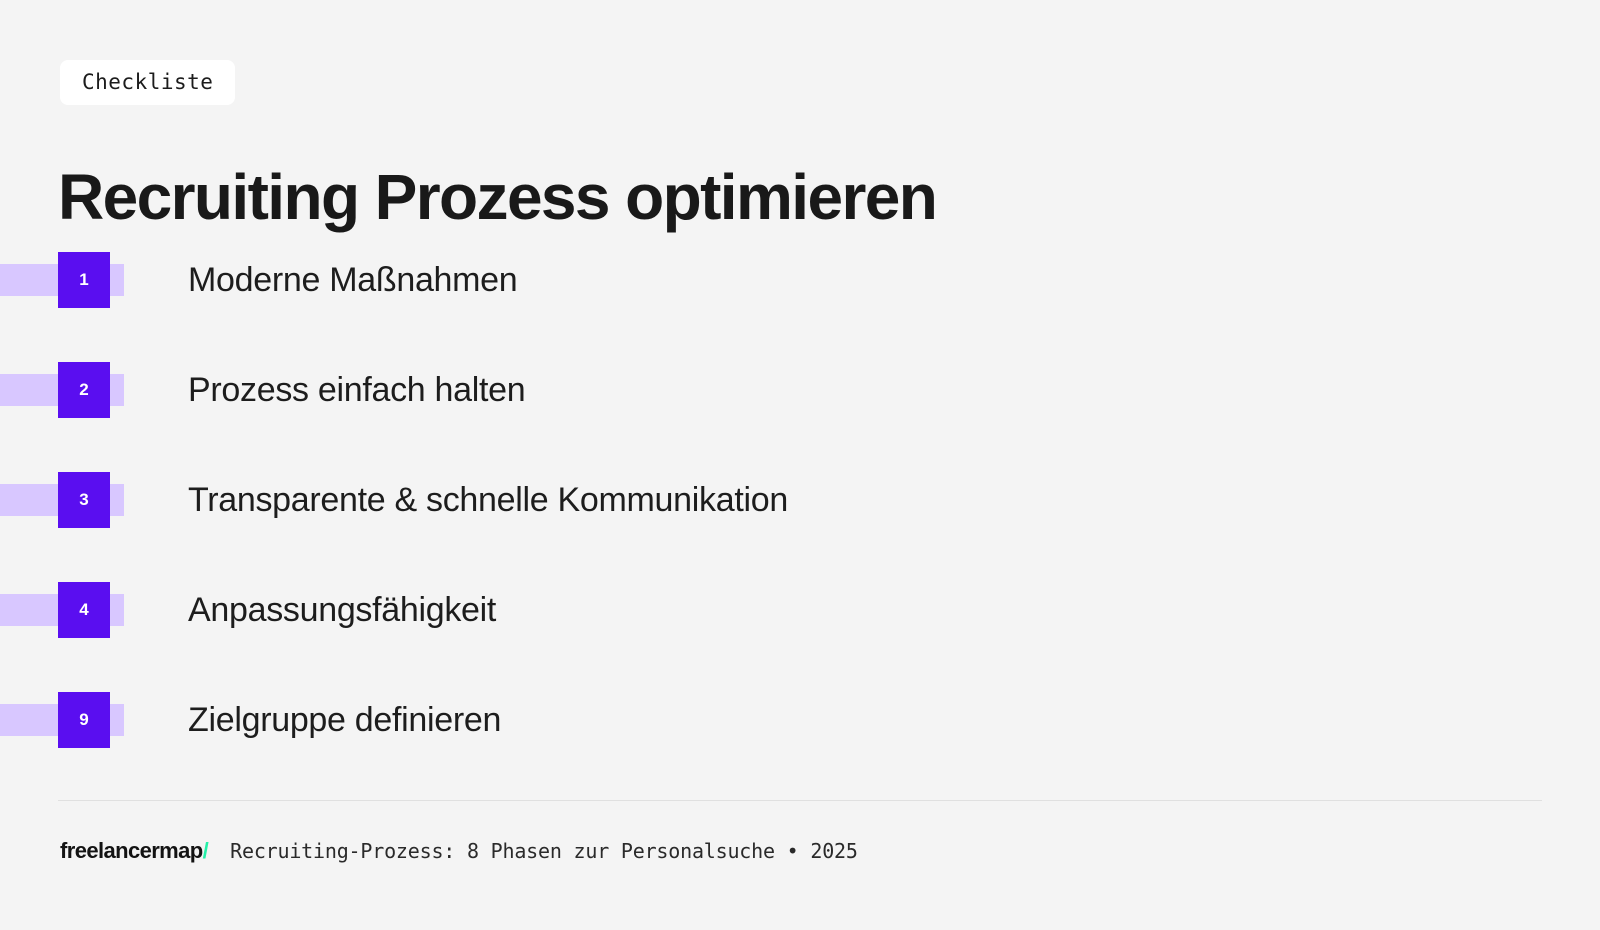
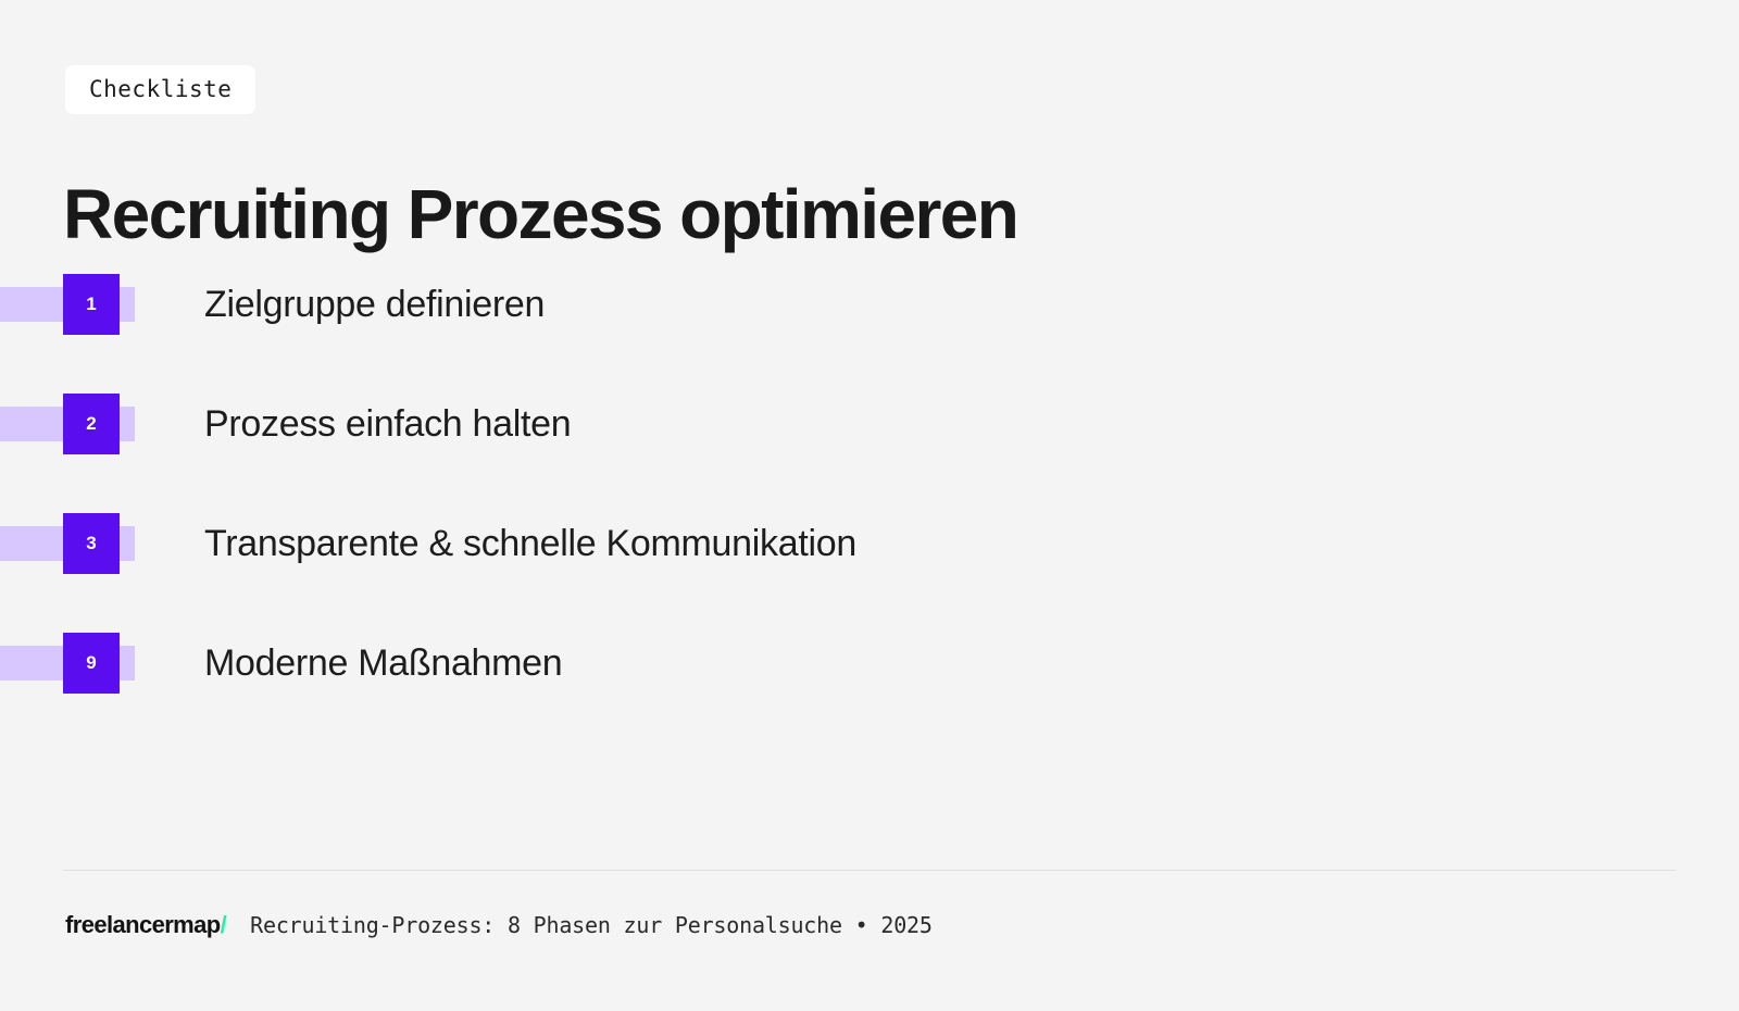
  Checkliste
  Recruiting Prozess optimieren
  1
- Moderne Maßnahmen
+ Zielgruppe definieren
  2
  Prozess einfach halten
  3
  Transparente & schnelle Kommunikation
- 4
- Anpassungsfähigkeit
  9
- Zielgruppe definieren
+ Moderne Maßnahmen
  freelancermap/
  Recruiting-Prozess: 8 Phasen zur Personalsuche • 2025
